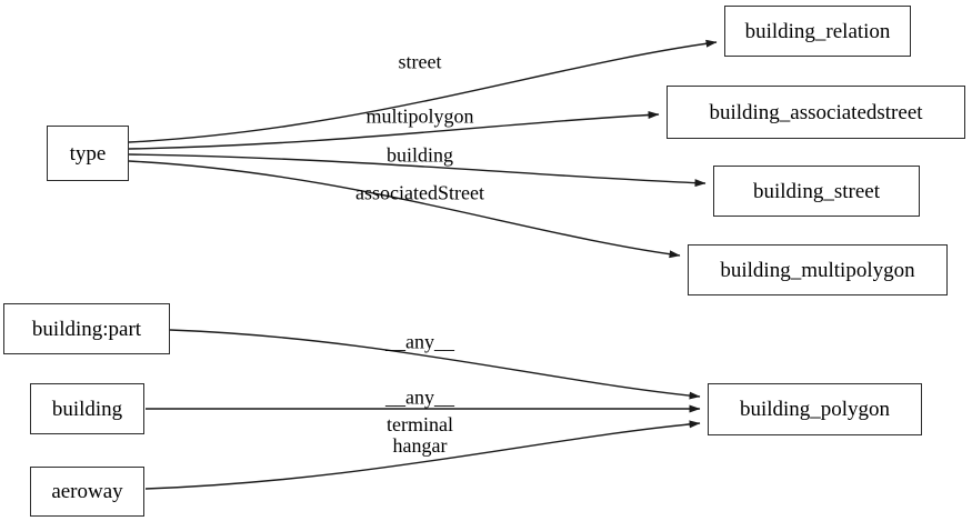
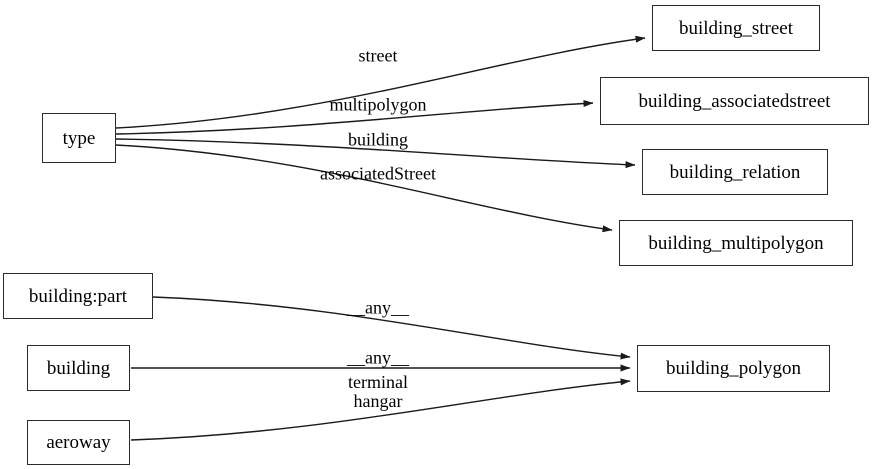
  type
  building:part
  building
  aeroway
- building_relation
+ building_street
  building_associatedstreet
- building_street
+ building_relation
  building_multipolygon
  building_polygon
  street
  multipolygon
  building
  associatedStreet
  __any__
  __any__
  terminal
  hangar
